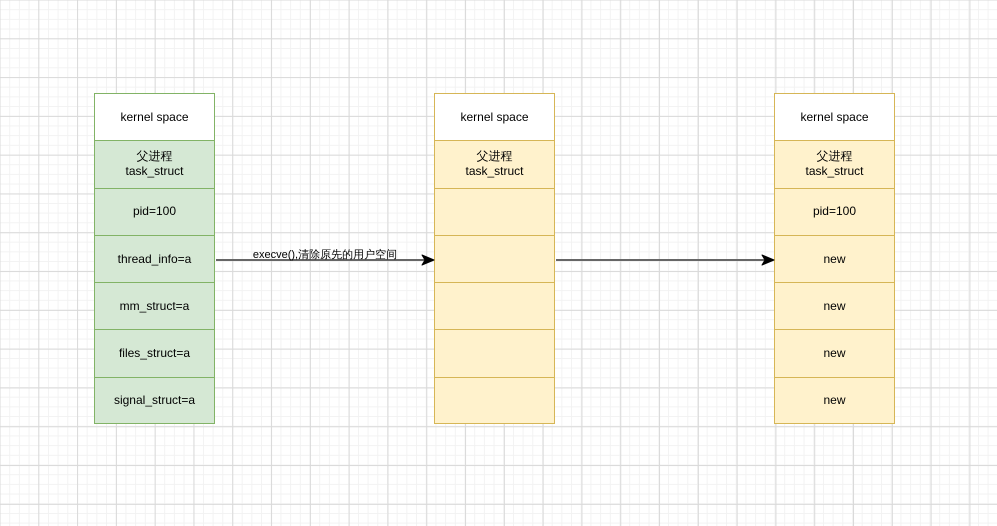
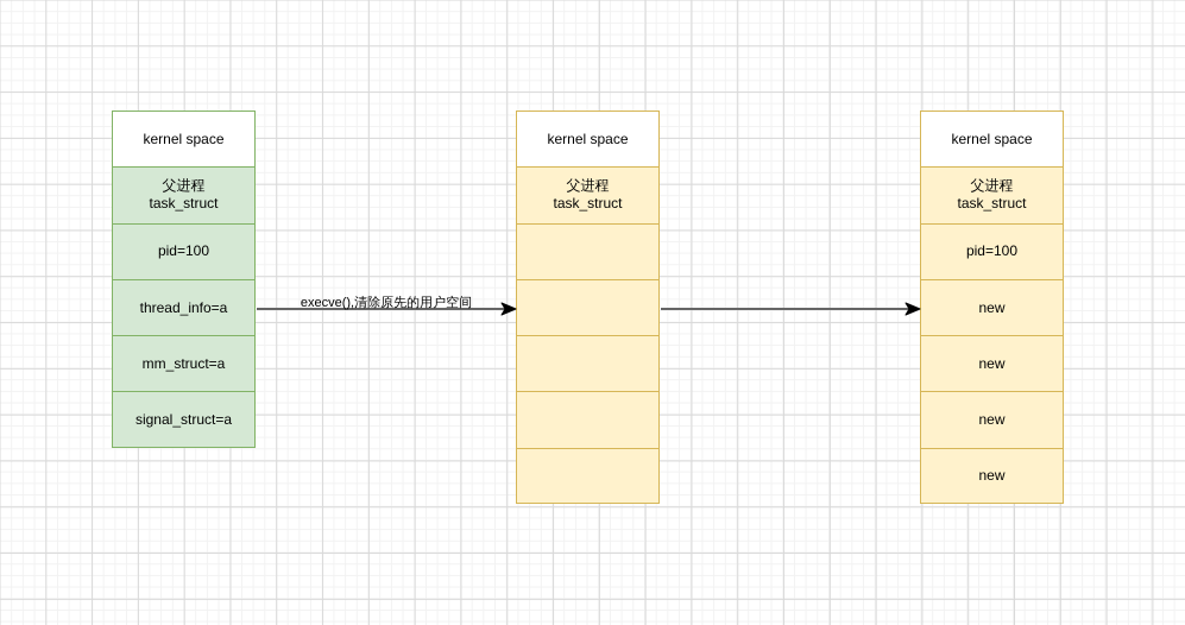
  kernel space
  父进程
  task_struct
  pid=100
  thread_info=a
  mm_struct=a
- files_struct=a
  signal_struct=a
  kernel space
  父进程
  task_struct
  kernel space
  父进程
  task_struct
  pid=100
  new
  new
  new
  new
  execve(),清除原先的用户空间
